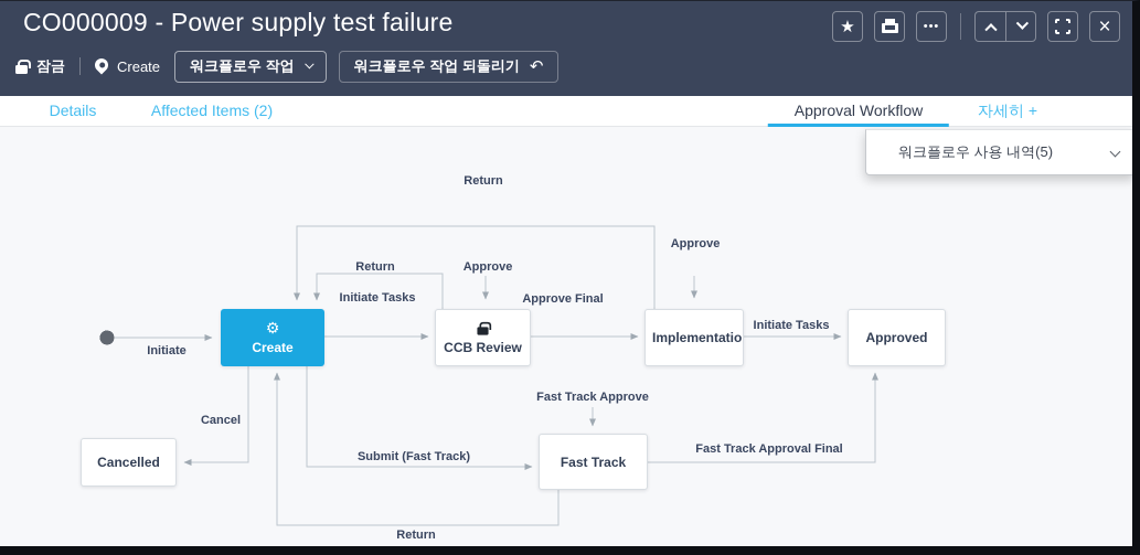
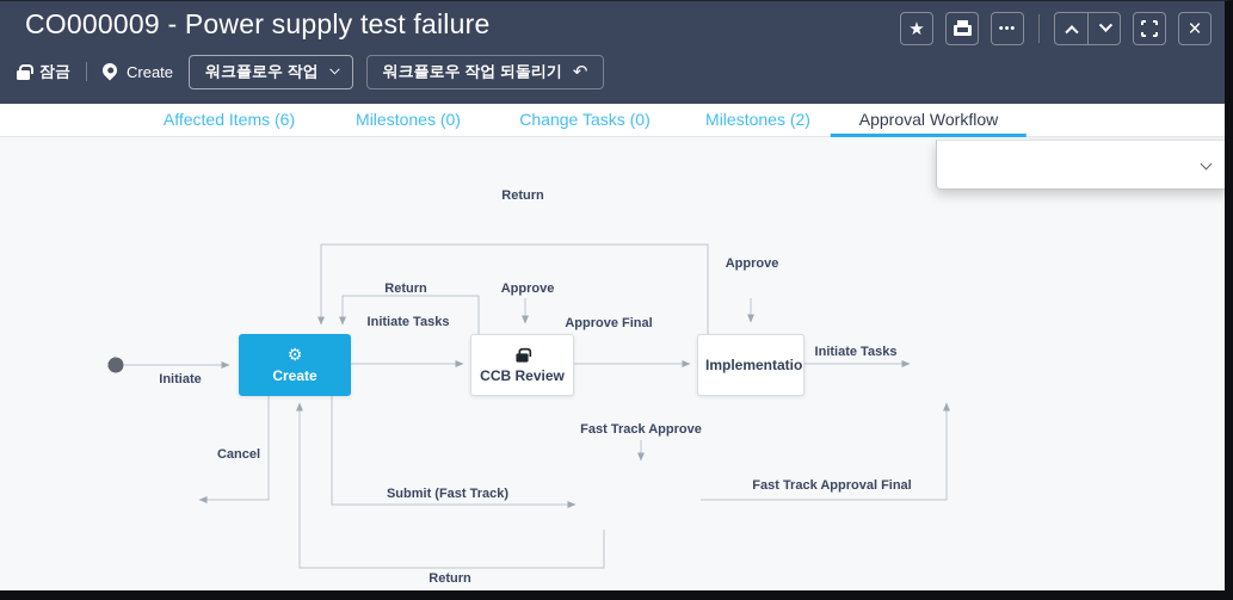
  CO000009 - Power supply test failure
  ★
  •••
  ×
  잠금
  Create
  워크플로우 작업
  워크플로우 작업 되돌리기
  ↶
- Details
- Affected Items (2)
+ Affected Items (6)
+ Milestones (0)
+ Change Tasks (0)
+ Milestones (2)
  Approval Workflow
- 자세히 +
- 워크플로우 사용 내역(5)
  ⚙
  Create
  CCB Review
  Implementatio
- Approved
- Cancelled
- Fast Track
  Initiate
  Initiate Tasks
  Return
  Approve
  Approve Final
  Return
  Approve
  Initiate Tasks
  Cancel
  Submit (Fast Track)
  Fast Track Approve
  Fast Track Approval Final
  Return
